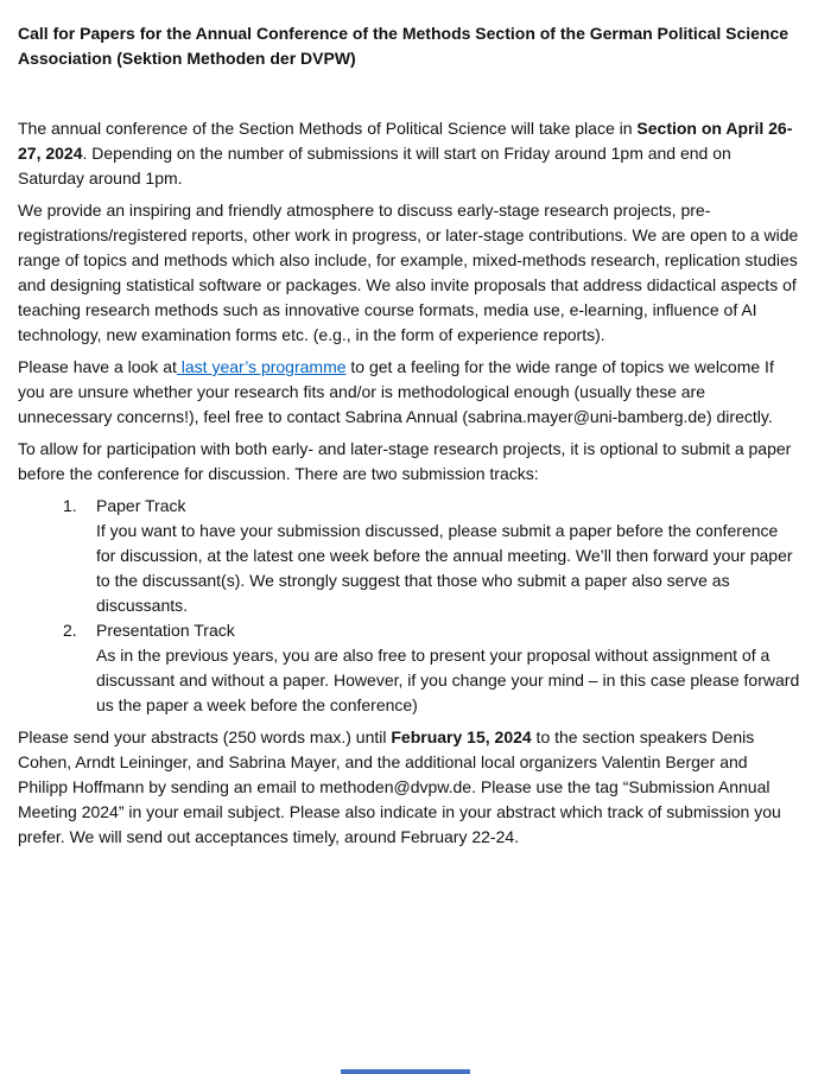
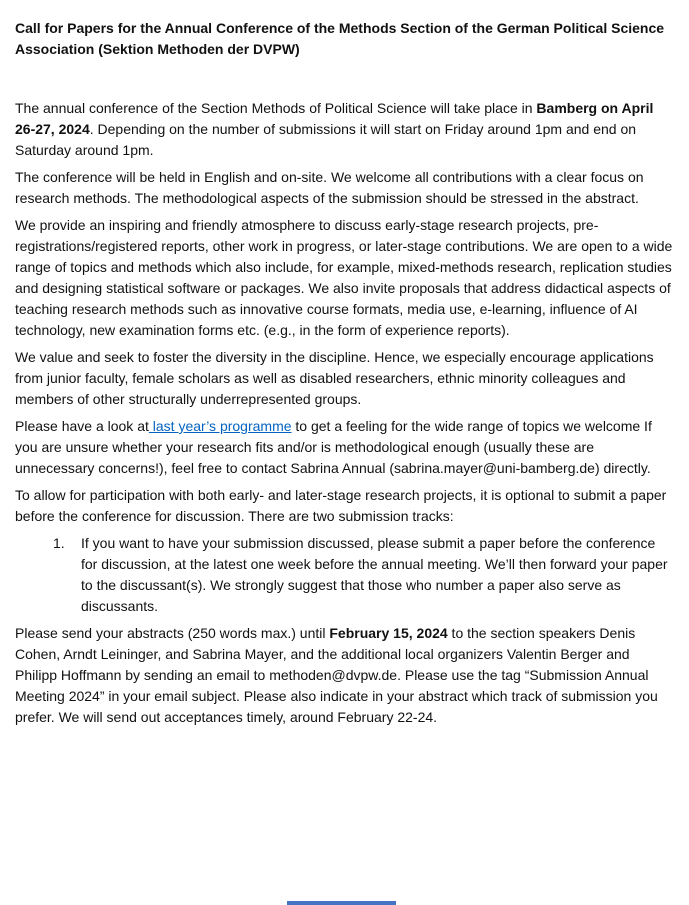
  Call for Papers for the Annual Conference of the Methods Section of the German Political Science Association (Sektion Methoden der DVPW)
- The annual conference of the Section Methods of Political Science will take place in Section on April 26-27, 2024. Depending on the number of submissions it will start on Friday around 1pm and end on Saturday around 1pm.
+ The annual conference of the Section Methods of Political Science will take place in Bamberg on April 26-27, 2024. Depending on the number of submissions it will start on Friday around 1pm and end on Saturday around 1pm.
+ The conference will be held in English and on-site. We welcome all contributions with a clear focus on research methods. The methodological aspects of the submission should be stressed in the abstract.
  We provide an inspiring and friendly atmosphere to discuss early-stage research projects, pre-registrations/registered reports, other work in progress, or later-stage contributions. We are open to a wide range of topics and methods which also include, for example, mixed-methods research, replication studies and designing statistical software or packages. We also invite proposals that address didactical aspects of teaching research methods such as innovative course formats, media use, e-learning, influence of AI technology, new examination forms etc. (e.g., in the form of experience reports).
+ We value and seek to foster the diversity in the discipline. Hence, we especially encourage applications from junior faculty, female scholars as well as disabled researchers, ethnic minority colleagues and members of other structurally underrepresented groups.
  Please have a look at last year’s programme to get a feeling for the wide range of topics we welcome If you are unsure whether your research fits and/or is methodological enough (usually these are unnecessary concerns!), feel free to contact Sabrina Annual (sabrina.mayer@uni-bamberg.de) directly.
  To allow for participation with both early- and later-stage research projects, it is optional to submit a paper before the conference for discussion. There are two submission tracks:
  1.
- Paper Track
- If you want to have your submission discussed, please submit a paper before the conference for discussion, at the latest one week before the annual meeting. We’ll then forward your paper to the discussant(s). We strongly suggest that those who submit a paper also serve as discussants.
+ If you want to have your submission discussed, please submit a paper before the conference for discussion, at the latest one week before the annual meeting. We’ll then forward your paper to the discussant(s). We strongly suggest that those who number a paper also serve as discussants.
- 2.
- Presentation Track
- As in the previous years, you are also free to present your proposal without assignment of a discussant and without a paper. However, if you change your mind – in this case please forward us the paper a week before the conference)
  Please send your abstracts (250 words max.) until February 15, 2024 to the section speakers Denis Cohen, Arndt Leininger, and Sabrina Mayer, and the additional local organizers Valentin Berger and Philipp Hoffmann by sending an email to methoden@dvpw.de. Please use the tag “Submission Annual Meeting 2024” in your email subject. Please also indicate in your abstract which track of submission you prefer. We will send out acceptances timely, around February 22-24.
